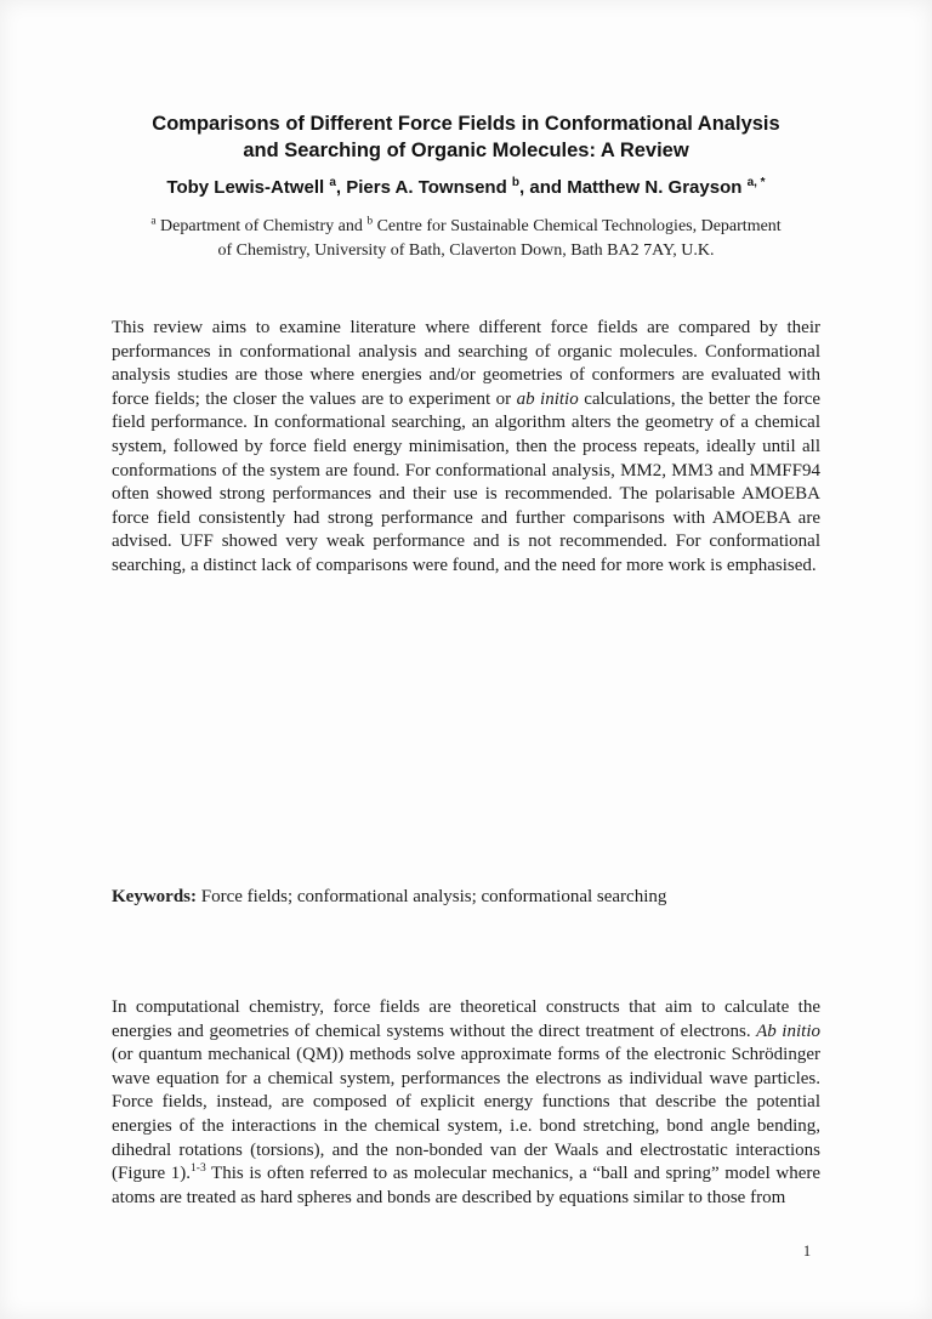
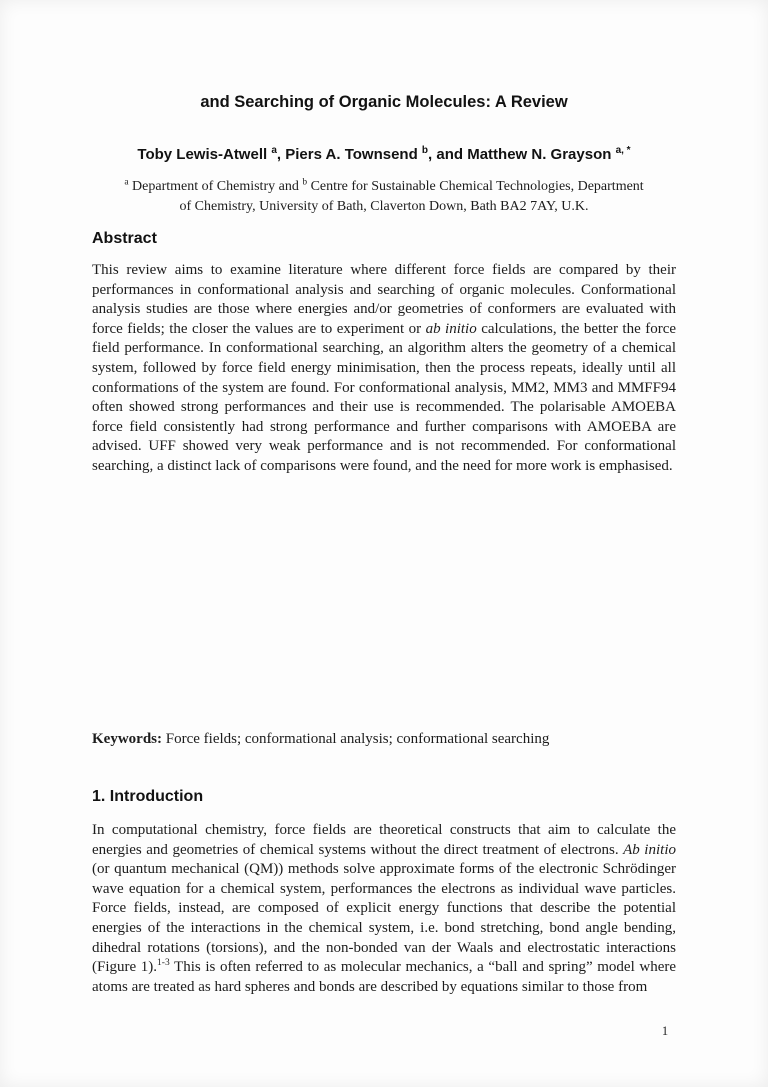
- Comparisons of Different Force Fields in Conformational Analysis
  and Searching of Organic Molecules: A Review
  Toby Lewis-Atwell a, Piers A. Townsend b, and Matthew N. Grayson a, *
  a Department of Chemistry and b Centre for Sustainable Chemical Technologies, Department
  of Chemistry, University of Bath, Claverton Down, Bath BA2 7AY, U.K.
+ Abstract
  This review aims to examine literature where different force fields are compared by their performances in conformational analysis and searching of organic molecules. Conformational analysis studies are those where energies and/or geometries of conformers are evaluated with force fields; the closer the values are to experiment or ab initio calculations, the better the force field performance. In conformational searching, an algorithm alters the geometry of a chemical system, followed by force field energy minimisation, then the process repeats, ideally until all conformations of the system are found. For conformational analysis, MM2, MM3 and MMFF94 often showed strong performances and their use is recommended. The polarisable AMOEBA force field consistently had strong performance and further comparisons with AMOEBA are advised. UFF showed very weak performance and is not recommended. For conformational searching, a distinct lack of comparisons were found, and the need for more work is emphasised.
  Keywords: Force fields; conformational analysis; conformational searching
+ 1. Introduction
  In computational chemistry, force fields are theoretical constructs that aim to calculate the energies and geometries of chemical systems without the direct treatment of electrons. Ab initio (or quantum mechanical (QM)) methods solve approximate forms of the electronic Schrödinger wave equation for a chemical system, performances the electrons as individual wave particles. Force fields, instead, are composed of explicit energy functions that describe the potential energies of the interactions in the chemical system, i.e. bond stretching, bond angle bending, dihedral rotations (torsions), and the non-bonded van der Waals and electrostatic interactions (Figure 1).1-3 This is often referred to as molecular mechanics, a “ball and spring” model where atoms are treated as hard spheres and bonds are described by equations similar to those from
  1
